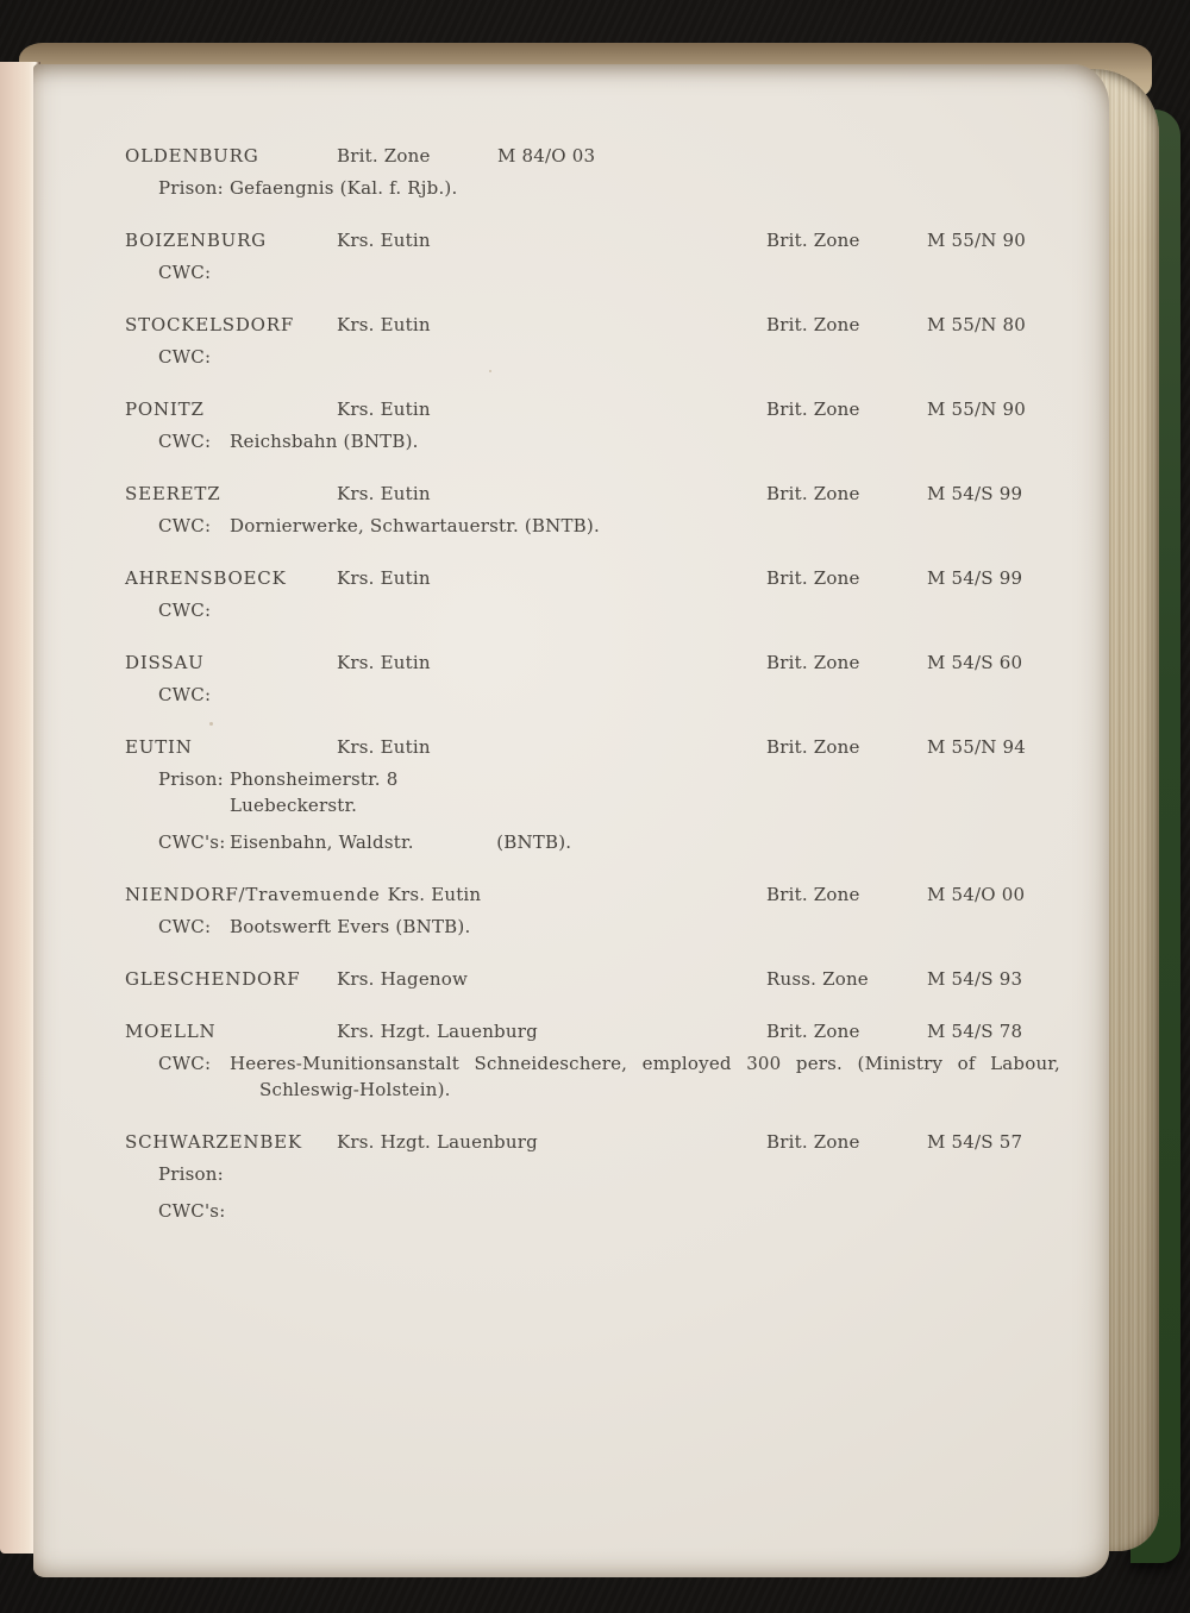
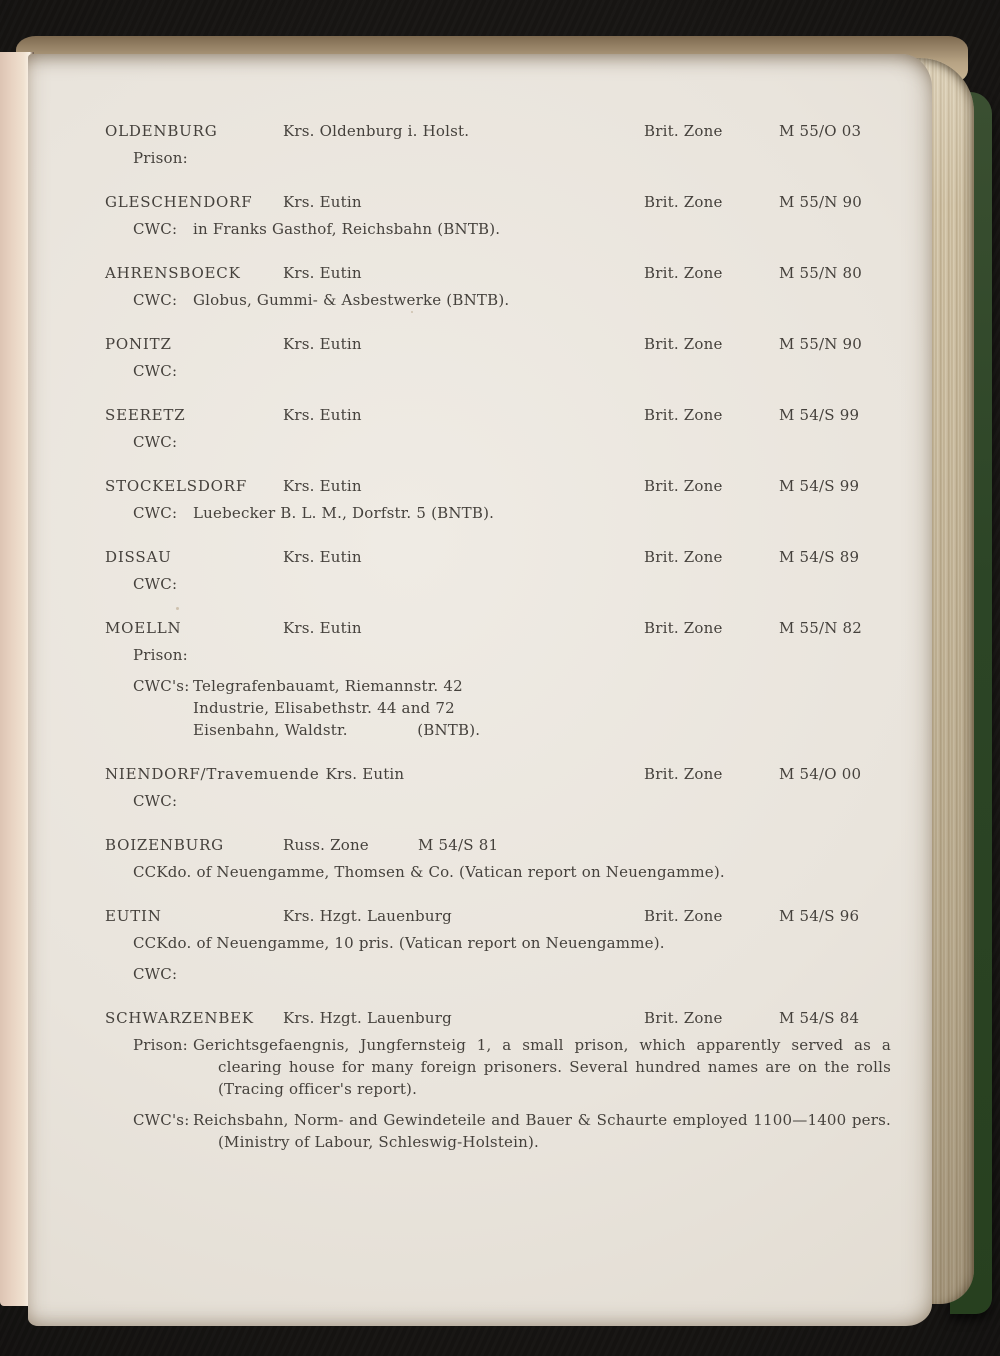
  OLDENBURG
+ Krs. Oldenburg i. Holst.
  Brit. Zone
- M 84/O 03
+ M 55/O 03
  Prison:
- Gefaengnis (Kal. f. Rjb.).
- BOIZENBURG
+ GLESCHENDORF
  Krs. Eutin
  Brit. Zone
  M 55/N 90
  CWC:
+ in Franks Gasthof, Reichsbahn (BNTB).
- STOCKELSDORF
+ AHRENSBOECK
  Krs. Eutin
  Brit. Zone
  M 55/N 80
  CWC:
+ Globus, Gummi- & Asbestwerke (BNTB).
  PONITZ
  Krs. Eutin
  Brit. Zone
  M 55/N 90
  CWC:
- Reichsbahn (BNTB).
  SEERETZ
  Krs. Eutin
  Brit. Zone
  M 54/S 99
  CWC:
- Dornierwerke, Schwartauerstr. (BNTB).
- AHRENSBOECK
+ STOCKELSDORF
  Krs. Eutin
  Brit. Zone
  M 54/S 99
  CWC:
+ Luebecker B. L. M., Dorfstr. 5 (BNTB).
  DISSAU
  Krs. Eutin
  Brit. Zone
- M 54/S 60
+ M 54/S 89
  CWC:
- EUTIN
+ MOELLN
  Krs. Eutin
  Brit. Zone
- M 55/N 94
+ M 55/N 82
  Prison:
- Phonsheimerstr. 8
- Luebeckerstr.
  CWC's:
+ Telegrafenbauamt, Riemannstr. 42
+ Industrie, Elisabethstr. 44 and 72
  Eisenbahn, Waldstr. (BNTB).
  NIENDORF/Travemuende
  Krs. Eutin
  Brit. Zone
  M 54/O 00
  CWC:
- Bootswerft Evers (BNTB).
- GLESCHENDORF
+ BOIZENBURG
- Krs. Hagenow
  Russ. Zone
- M 54/S 93
+ M 54/S 81
+ CCKdo. of Neuengamme, Thomsen & Co. (Vatican report on Neuengamme).
- MOELLN
+ EUTIN
  Krs. Hzgt. Lauenburg
  Brit. Zone
- M 54/S 78
+ M 54/S 96
+ CCKdo. of Neuengamme, 10 pris. (Vatican report on Neuengamme).
  CWC:
- Heeres-Munitionsanstalt Schneideschere, employed 300 pers. (Ministry of Labour, Schleswig-Holstein).
  SCHWARZENBEK
  Krs. Hzgt. Lauenburg
  Brit. Zone
- M 54/S 57
+ M 54/S 84
  Prison:
+ Gerichtsgefaengnis, Jungfernsteig 1, a small prison, which apparently served as a clearing house for many foreign prisoners. Several hundred names are on the rolls (Tracing officer's report).
  CWC's:
+ Reichsbahn, Norm- and Gewindeteile and Bauer & Schaurte employed 1100—1400 pers. (Ministry of Labour, Schleswig-Holstein).
